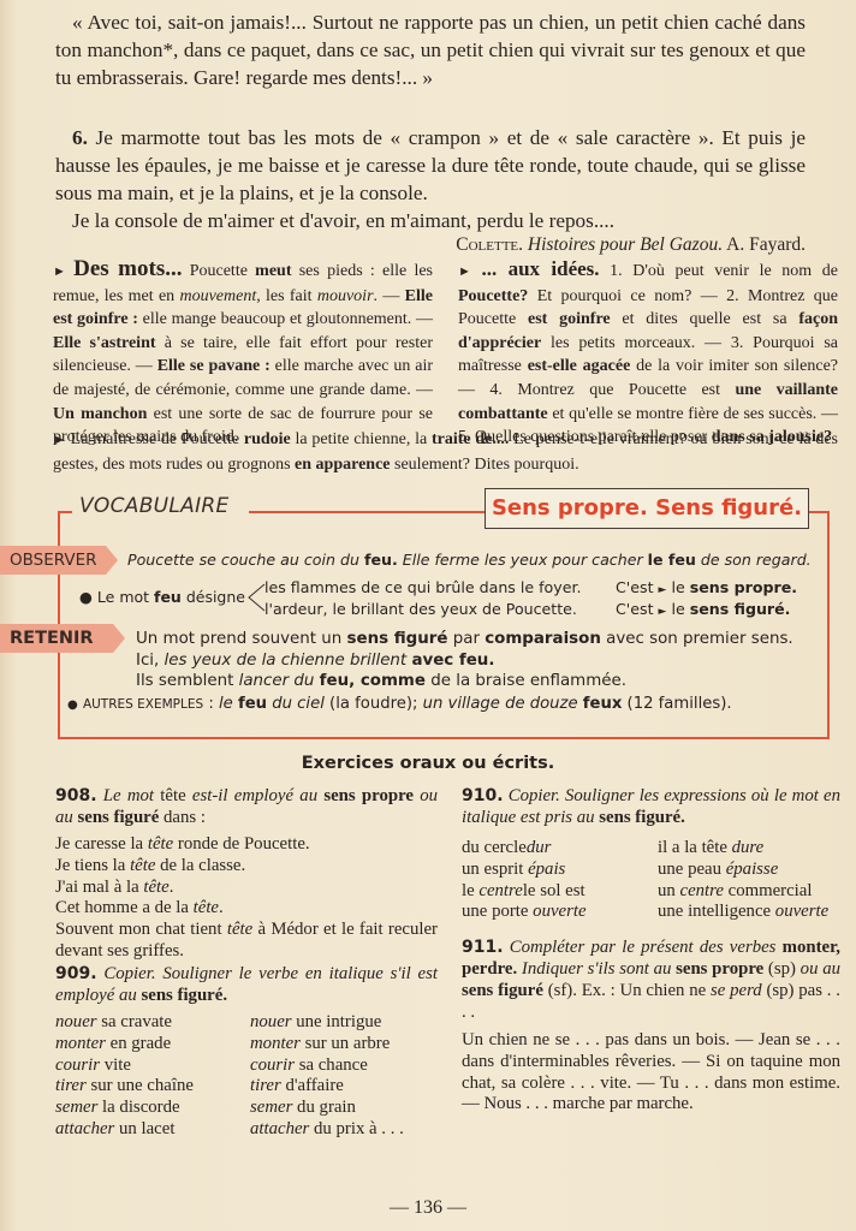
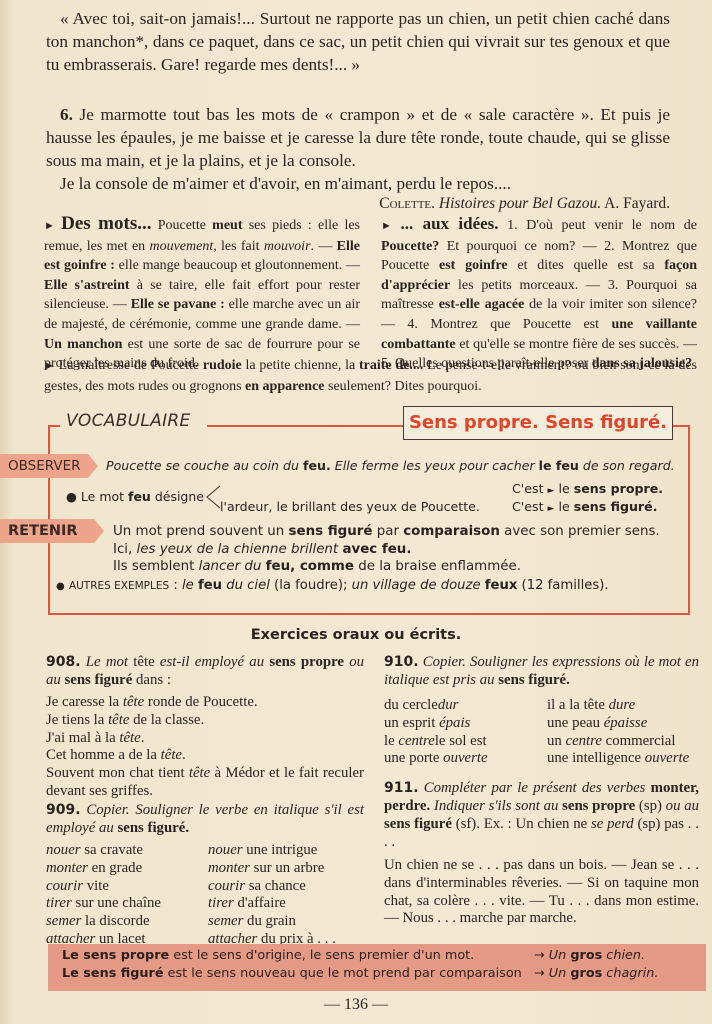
  « Avec toi, sait-on jamais!... Surtout ne rapporte pas un chien, un petit chien caché dans ton manchon*, dans ce paquet, dans ce sac, un petit chien qui vivrait sur tes genoux et que tu embrasserais. Gare! regarde mes dents!... »
  6. Je marmotte tout bas les mots de « crampon » et de « sale caractère ». Et puis je hausse les épaules, je me baisse et je caresse la dure tête ronde, toute chaude, qui se glisse sous ma main, et je la plains, et je la console.
  Je la console de m'aimer et d'avoir, en m'aimant, perdu le repos....
  Colette. Histoires pour Bel Gazou. A. Fayard.
  ► Des mots... Poucette meut ses pieds : elle les remue, les met en mouvement, les fait mouvoir. — Elle est goinfre : elle mange beaucoup et gloutonnement. — Elle s'astreint à se taire, elle fait effort pour rester silencieuse. — Elle se pavane : elle marche avec un air de majesté, de cérémonie, comme une grande dame. — Un manchon est une sorte de sac de fourrure pour se protéger les mains du froid.
  ► ... aux idées. 1. D'où peut venir le nom de Poucette? Et pourquoi ce nom? — 2. Montrez que Poucette est goinfre et dites quelle est sa façon d'apprécier les petits morceaux. — 3. Pourquoi sa maîtresse est-elle agacée de la voir imiter son silence? — 4. Montrez que Poucette est une vaillante combattante et qu'elle se montre fière de ses succès. — 5. Quelles questions paraît-elle poser dans sa jalousie?
  ► La maîtresse de Poucette rudoie la petite chienne, la traite de.... Le pense-t-elle vraiment? ou bien sont-ce là des gestes, des mots rudes ou grognons en apparence seulement? Dites pourquoi.
  VOCABULAIRE
  Sens propre. Sens figuré.
  OBSERVER
  Poucette se couche au coin du feu. Elle ferme les yeux pour cacher le feu de son regard.
  ● Le mot feu désigne
- les flammes de ce qui brûle dans le foyer.
  C'est ► le sens propre.
  l'ardeur, le brillant des yeux de Poucette.
  C'est ► le sens figuré.
  RETENIR
  Un mot prend souvent un sens figuré par comparaison avec son premier sens.
  Ici, les yeux de la chienne brillent avec feu.
  Ils semblent lancer du feu, comme de la braise enflammée.
  ● AUTRES EXEMPLES : le feu du ciel (la foudre); un village de douze feux (12 familles).
  Exercices oraux ou écrits.
  908. Le mot tête est-il employé au sens propre ou au sens figuré dans :
  Je caresse la tête ronde de Poucette.
  Je tiens la tête de la classe.
  J'ai mal à la tête.
  Cet homme a de la tête.
  Souvent mon chat tient tête à Médor et le fait reculer devant ses griffes.
  909. Copier. Souligner le verbe en italique s'il est employé au sens figuré.
  nouer sa cravate
  monter en grade
  courir vite
  tirer sur une chaîne
  semer la discorde
  attacher un lacet
  nouer une intrigue
  monter sur un arbre
  courir sa chance
  tirer d'affaire
  semer du grain
  attacher du prix à . . .
  910. Copier. Souligner les expressions où le mot en italique est pris au sens figuré.
  du cercledur
  un esprit épais
  le centrele sol est
  une porte ouverte
  il a la tête dure
  une peau épaisse
  un centre commercial
  une intelligence ouverte
  911. Compléter par le présent des verbes monter, perdre. Indiquer s'ils sont au sens propre (sp) ou au sens figuré (sf). Ex. : Un chien ne se perd (sp) pas . . . .
  Un chien ne se . . . pas dans un bois. — Jean se . . . dans d'interminables rêveries. — Si on taquine mon chat, sa colère . . . vite. — Tu . . . dans mon estime. — Nous . . . marche par marche.
+ Le sens propre est le sens d'origine, le sens premier d'un mot.
+ → Un gros chien.
+ Le sens figuré est le sens nouveau que le mot prend par comparaison
+ → Un gros chagrin.
  — 136 —
